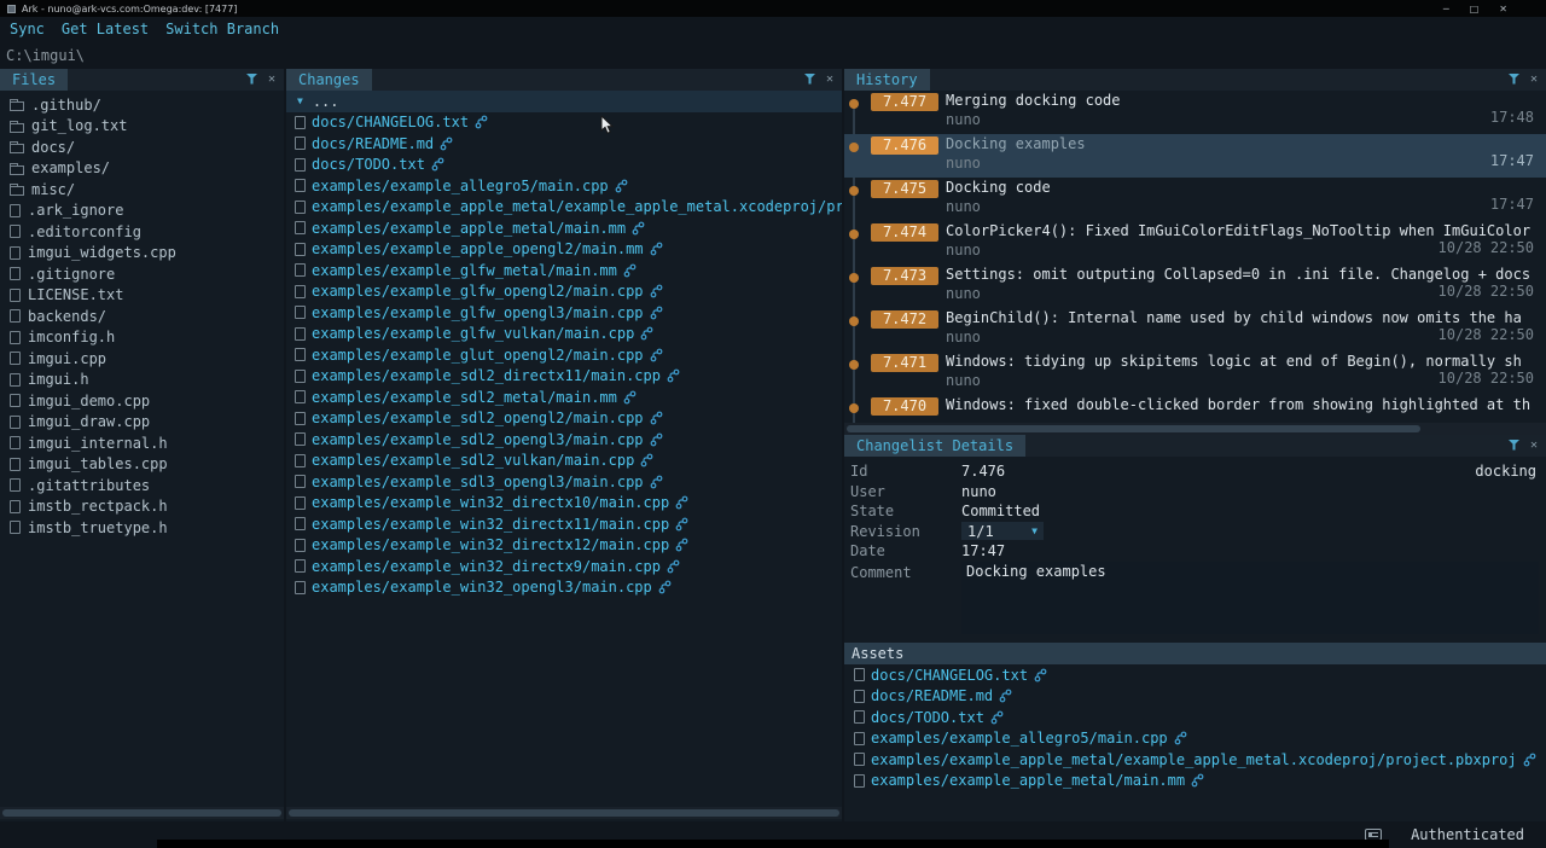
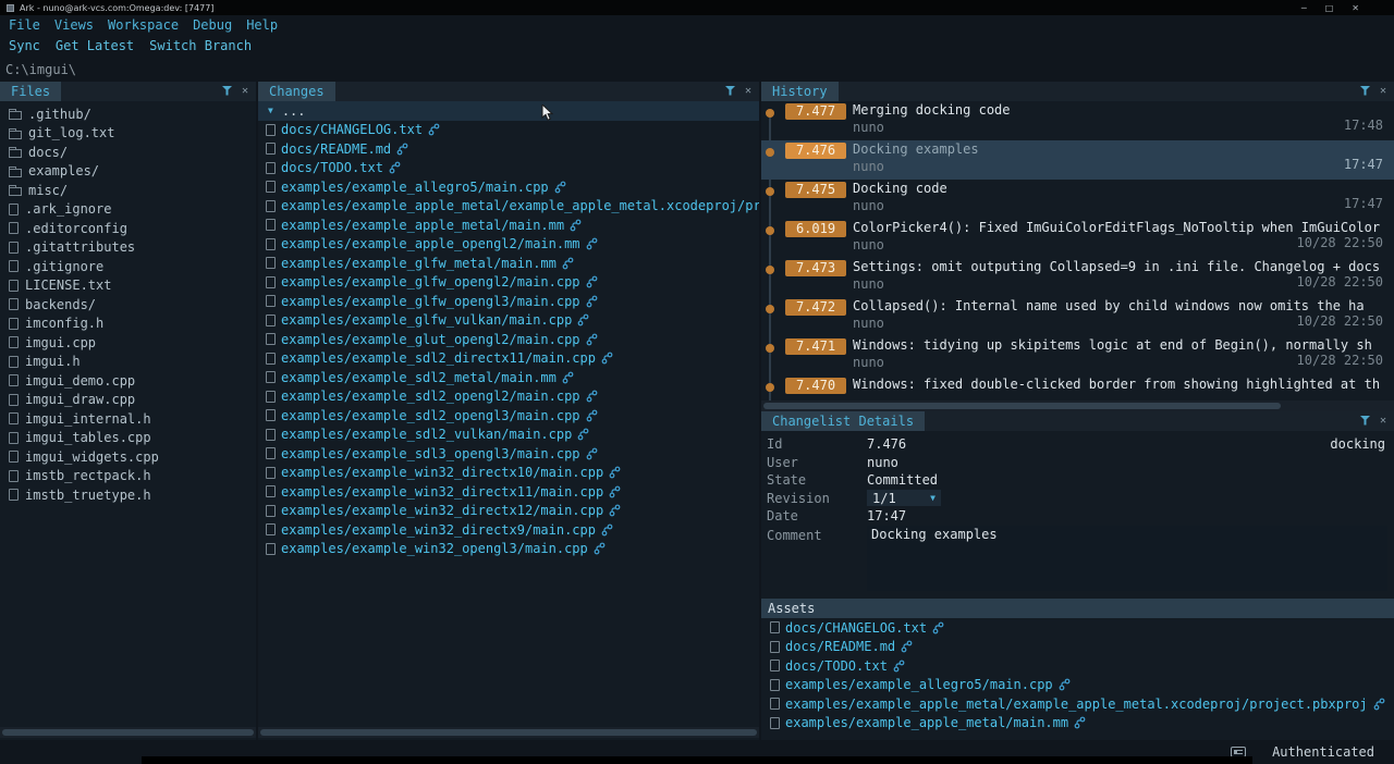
  Ark - nuno@ark-vcs.com:Omega:dev: [7477]
  ─
  □
  ✕
+ File
+ Views
+ Workspace
+ Debug
+ Help
  Sync
  Get Latest
  Switch Branch
  C:\imgui\
  Files
  ✕
  .github/
  git_log.txt
  docs/
  examples/
  misc/
  .ark_ignore
  .editorconfig
- imgui_widgets.cpp
+ .gitattributes
  .gitignore
  LICENSE.txt
  backends/
  imconfig.h
  imgui.cpp
  imgui.h
  imgui_demo.cpp
  imgui_draw.cpp
  imgui_internal.h
  imgui_tables.cpp
- .gitattributes
+ imgui_widgets.cpp
  imstb_rectpack.h
  imstb_truetype.h
  Changes
  ✕
  ▼
  ...
  docs/CHANGELOG.txt
  docs/README.md
  docs/TODO.txt
  examples/example_allegro5/main.cpp
  examples/example_apple_metal/example_apple_metal.xcodeproj/pr
  examples/example_apple_metal/main.mm
  examples/example_apple_opengl2/main.mm
  examples/example_glfw_metal/main.mm
  examples/example_glfw_opengl2/main.cpp
  examples/example_glfw_opengl3/main.cpp
  examples/example_glfw_vulkan/main.cpp
  examples/example_glut_opengl2/main.cpp
  examples/example_sdl2_directx11/main.cpp
  examples/example_sdl2_metal/main.mm
  examples/example_sdl2_opengl2/main.cpp
  examples/example_sdl2_opengl3/main.cpp
  examples/example_sdl2_vulkan/main.cpp
  examples/example_sdl3_opengl3/main.cpp
  examples/example_win32_directx10/main.cpp
  examples/example_win32_directx11/main.cpp
  examples/example_win32_directx12/main.cpp
  examples/example_win32_directx9/main.cpp
  examples/example_win32_opengl3/main.cpp
  History
  ✕
  7.477
  Merging docking code
  nuno
  17:48
  7.476
  Docking examples
  nuno
  17:47
  7.475
  Docking code
  nuno
  17:47
- 7.474
+ 6.019
  ColorPicker4(): Fixed ImGuiColorEditFlags_NoTooltip when ImGuiColor
  nuno
  10/28 22:50
  7.473
- Settings: omit outputing Collapsed=0 in .ini file. Changelog + docs
+ Settings: omit outputing Collapsed=9 in .ini file. Changelog + docs
  nuno
  10/28 22:50
  7.472
- BeginChild(): Internal name used by child windows now omits the ha
+ Collapsed(): Internal name used by child windows now omits the ha
  nuno
  10/28 22:50
  7.471
  Windows: tidying up skipitems logic at end of Begin(), normally sh
  nuno
  10/28 22:50
  7.470
  Windows: fixed double-clicked border from showing highlighted at th
  Changelist Details
  ✕
  Id
  7.476
  docking
  User
  nuno
  State
  Committed
  Revision
  1/1
  ▼
  Date
  17:47
  Comment
  Docking examples
  Assets
  docs/CHANGELOG.txt
  docs/README.md
  docs/TODO.txt
  examples/example_allegro5/main.cpp
  examples/example_apple_metal/example_apple_metal.xcodeproj/project.pbxproj
  examples/example_apple_metal/main.mm
  Authenticated
